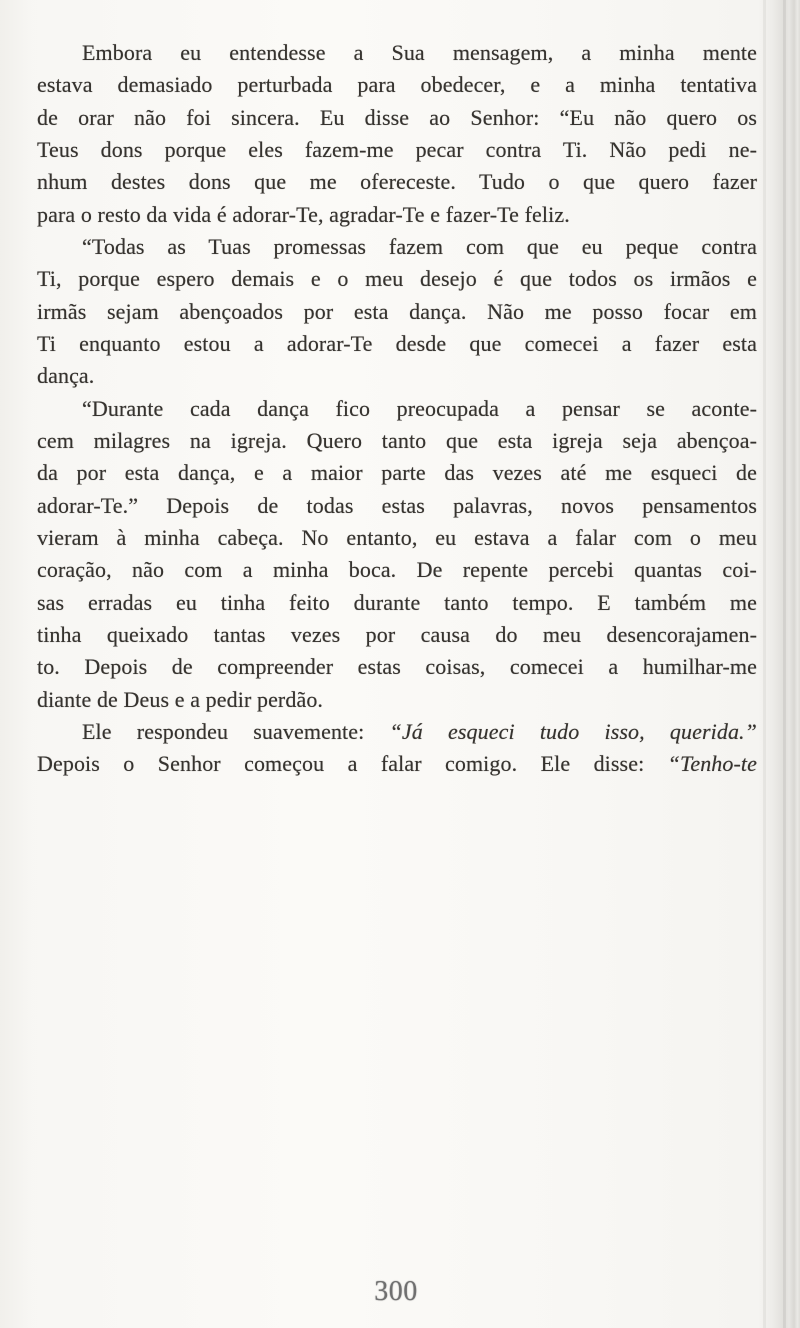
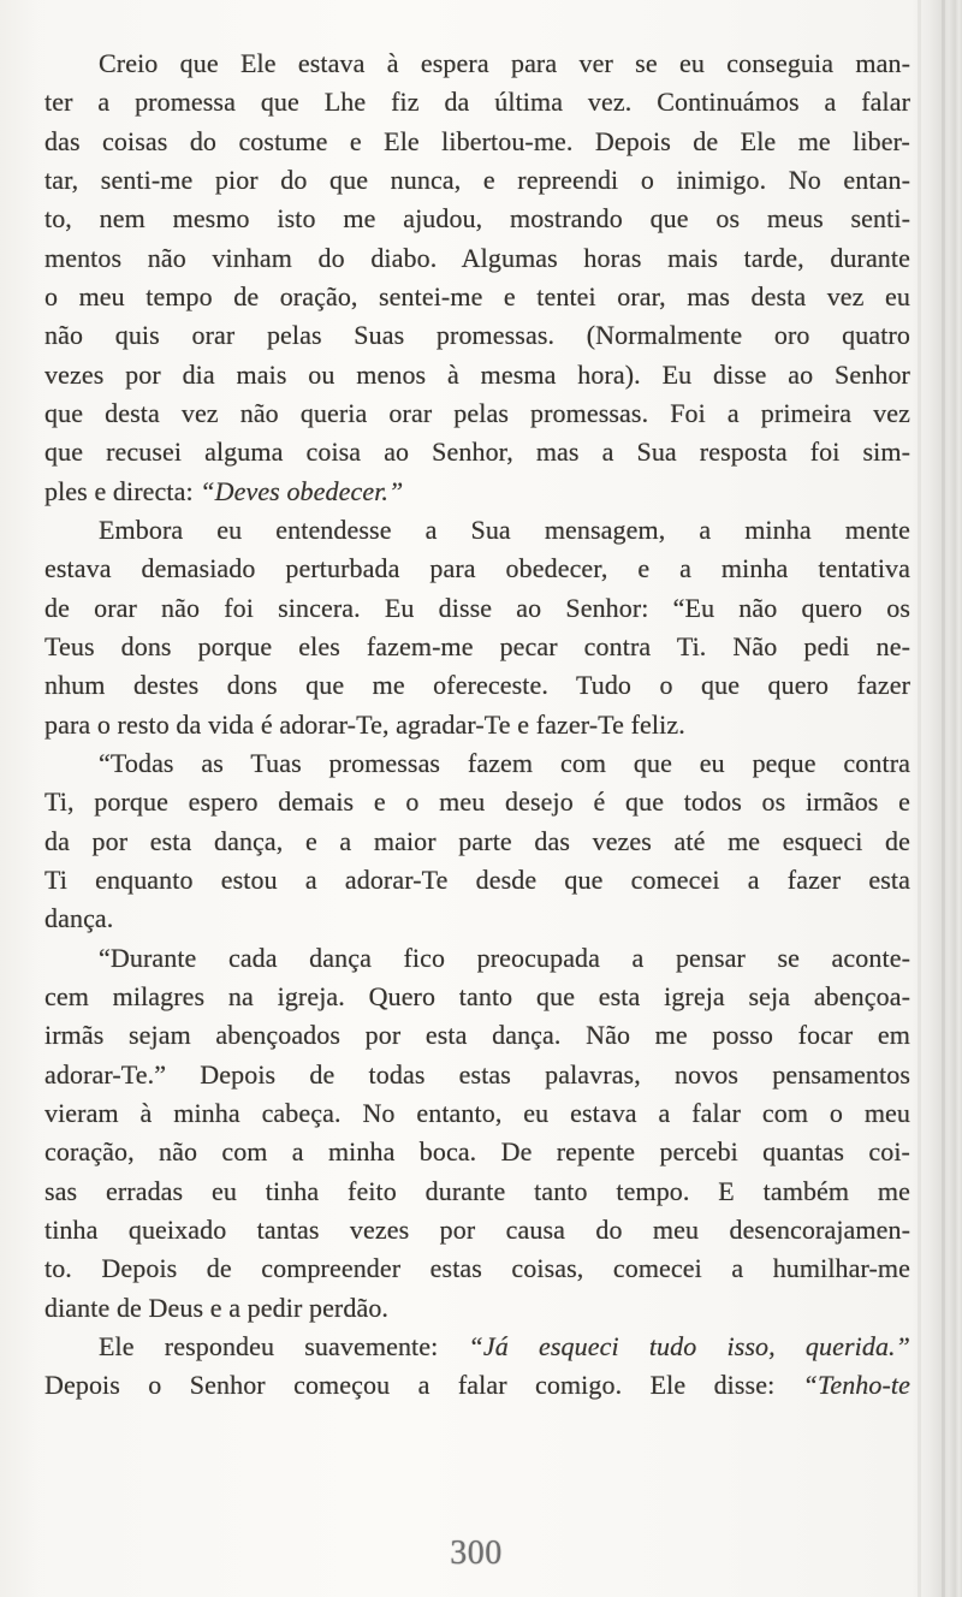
+ Creio que Ele estava à espera para ver se eu conseguia man-
+ ter a promessa que Lhe fiz da última vez. Continuámos a falar
+ das coisas do costume e Ele libertou-me. Depois de Ele me liber-
+ tar, senti-me pior do que nunca, e repreendi o inimigo. No entan-
+ to, nem mesmo isto me ajudou, mostrando que os meus senti-
+ mentos não vinham do diabo. Algumas horas mais tarde, durante
+ o meu tempo de oração, sentei-me e tentei orar, mas desta vez eu
+ não quis orar pelas Suas promessas. (Normalmente oro quatro
+ vezes por dia mais ou menos à mesma hora). Eu disse ao Senhor
+ que desta vez não queria orar pelas promessas. Foi a primeira vez
+ que recusei alguma coisa ao Senhor, mas a Sua resposta foi sim-
+ ples e directa: “Deves obedecer.”
  Embora eu entendesse a Sua mensagem, a minha mente
  estava demasiado perturbada para obedecer, e a minha tentativa
  de orar não foi sincera. Eu disse ao Senhor: “Eu não quero os
  Teus dons porque eles fazem-me pecar contra Ti. Não pedi ne-
  nhum destes dons que me ofereceste. Tudo o que quero fazer
  para o resto da vida é adorar-Te, agradar-Te e fazer-Te feliz.
  “Todas as Tuas promessas fazem com que eu peque contra
  Ti, porque espero demais e o meu desejo é que todos os irmãos e
- irmãs sejam abençoados por esta dança. Não me posso focar em
+ da por esta dança, e a maior parte das vezes até me esqueci de
  Ti enquanto estou a adorar-Te desde que comecei a fazer esta
  dança.
  “Durante cada dança fico preocupada a pensar se aconte-
  cem milagres na igreja. Quero tanto que esta igreja seja abençoa-
- da por esta dança, e a maior parte das vezes até me esqueci de
+ irmãs sejam abençoados por esta dança. Não me posso focar em
  adorar-Te.” Depois de todas estas palavras, novos pensamentos
  vieram à minha cabeça. No entanto, eu estava a falar com o meu
  coração, não com a minha boca. De repente percebi quantas coi-
  sas erradas eu tinha feito durante tanto tempo. E também me
  tinha queixado tantas vezes por causa do meu desencorajamen-
  to. Depois de compreender estas coisas, comecei a humilhar-me
  diante de Deus e a pedir perdão.
  Ele respondeu suavemente: “Já esqueci tudo isso, querida.”
  Depois o Senhor começou a falar comigo. Ele disse: “Tenho-te
  300
